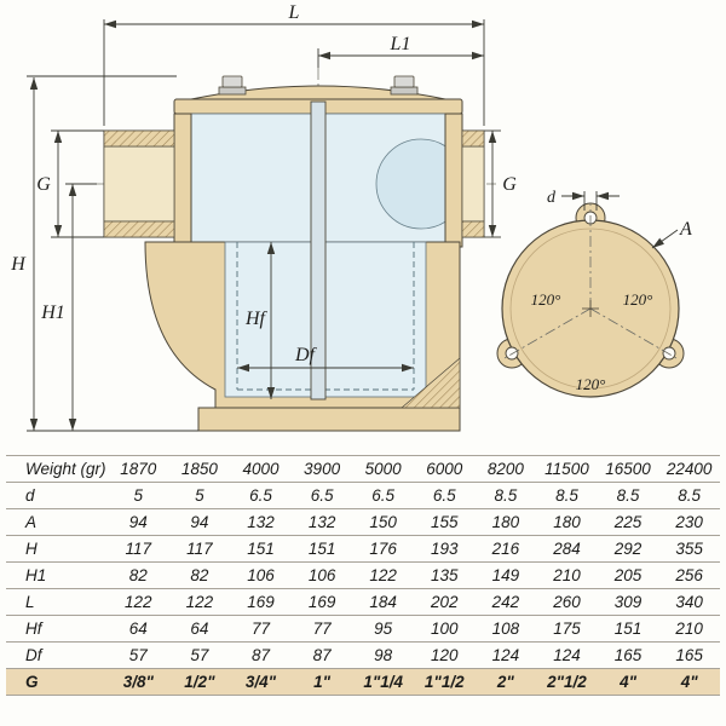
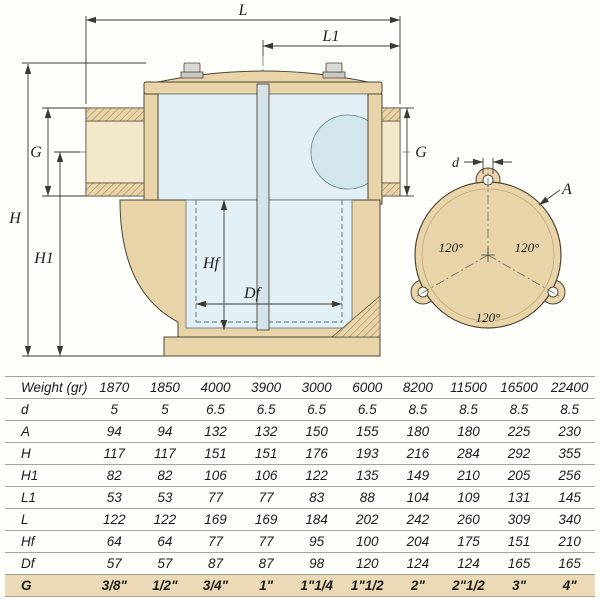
  L
  L1
  G
  G
  H
  H1
  Hf
  Df
  d
  A
  120°
  120°
  120°
- Weight (gr)	1870	1850	4000	3900	5000	6000	8200	11500	16500	22400
+ Weight (gr)	1870	1850	4000	3900	3000	6000	8200	11500	16500	22400
  d	5	5	6.5	6.5	6.5	6.5	8.5	8.5	8.5	8.5
  A	94	94	132	132	150	155	180	180	225	230
  H	117	117	151	151	176	193	216	284	292	355
  H1	82	82	106	106	122	135	149	210	205	256
+ L1	53	53	77	77	83	88	104	109	131	145
  L	122	122	169	169	184	202	242	260	309	340
- Hf	64	64	77	77	95	100	108	175	151	210
+ Hf	64	64	77	77	95	100	204	175	151	210
  Df	57	57	87	87	98	120	124	124	165	165
- G	3/8"	1/2"	3/4"	1"	1"1/4	1"1/2	2"	2"1/2	4"	4"
+ G	3/8"	1/2"	3/4"	1"	1"1/4	1"1/2	2"	2"1/2	3"	4"
